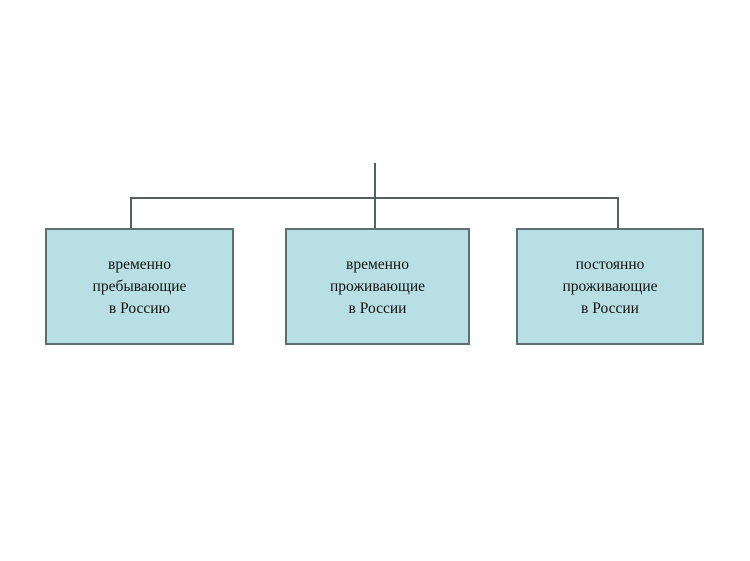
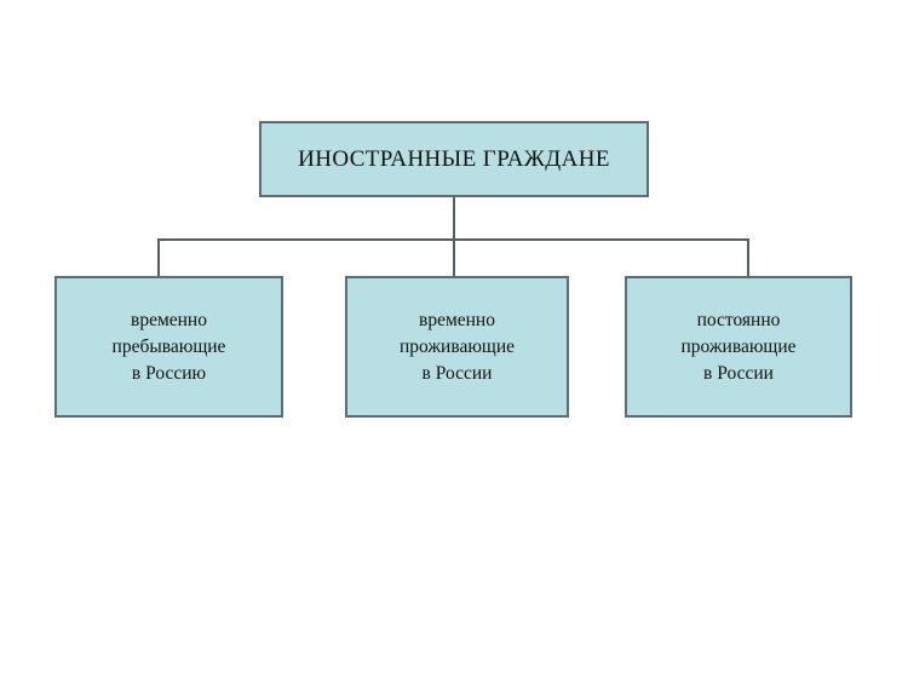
+ ИНОСТРАННЫЕ ГРАЖДАНЕ
  временно
  пребывающие
  в Россию
  временно
  проживающие
  в России
  постоянно
  проживающие
  в России
